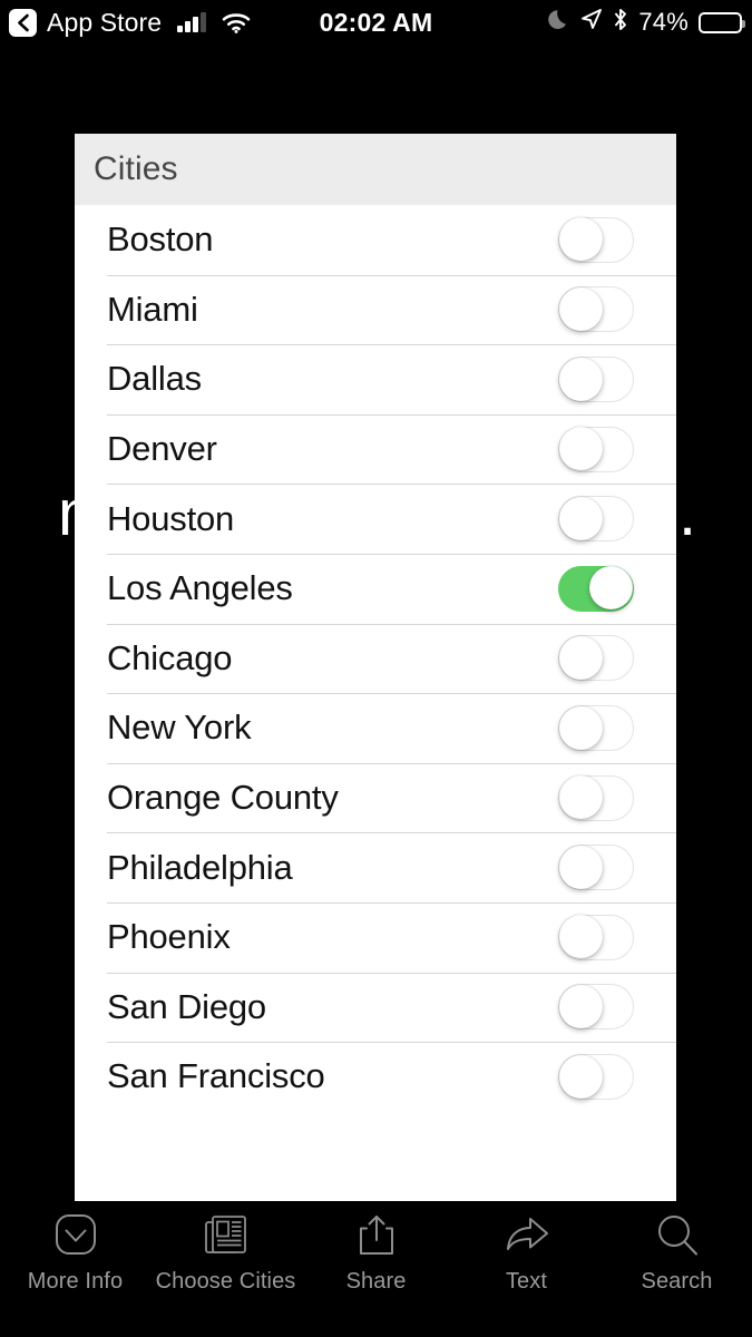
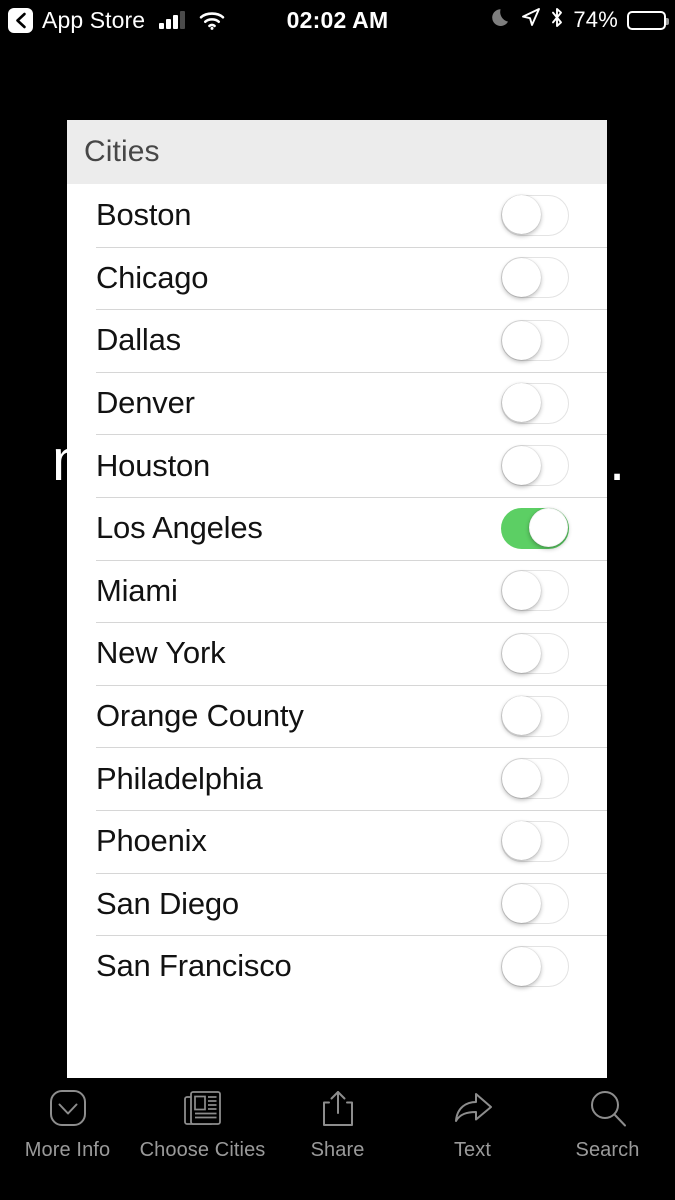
  App Store
  02:02 AM
  74%
  .
  Cities
  Boston
- Miami
+ Chicago
  Dallas
  Denver
  Houston
  Los Angeles
- Chicago
+ Miami
  New York
  Orange County
  Philadelphia
  Phoenix
  San Diego
  San Francisco
  More Info
  Choose Cities
  Share
  Text
  Search
